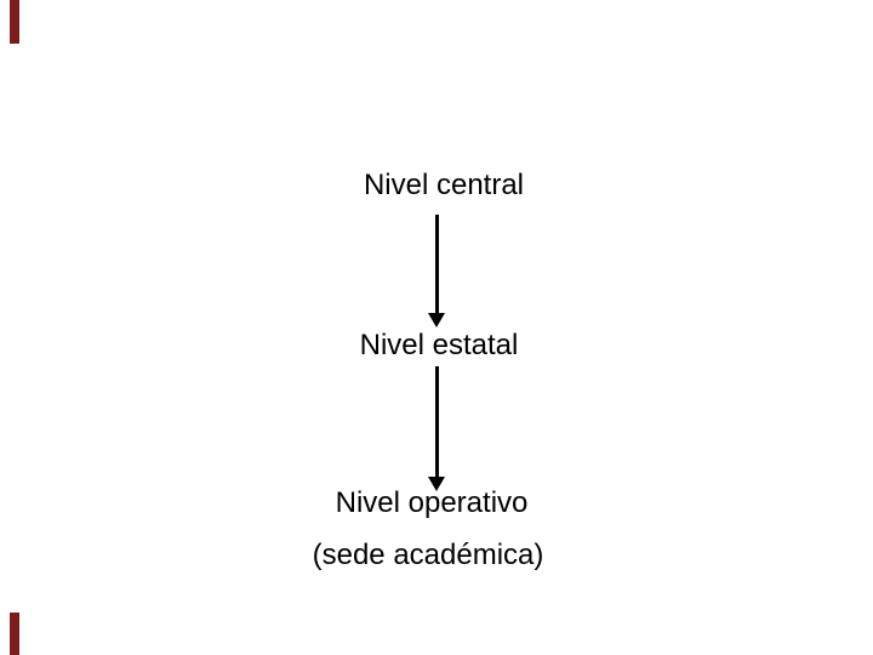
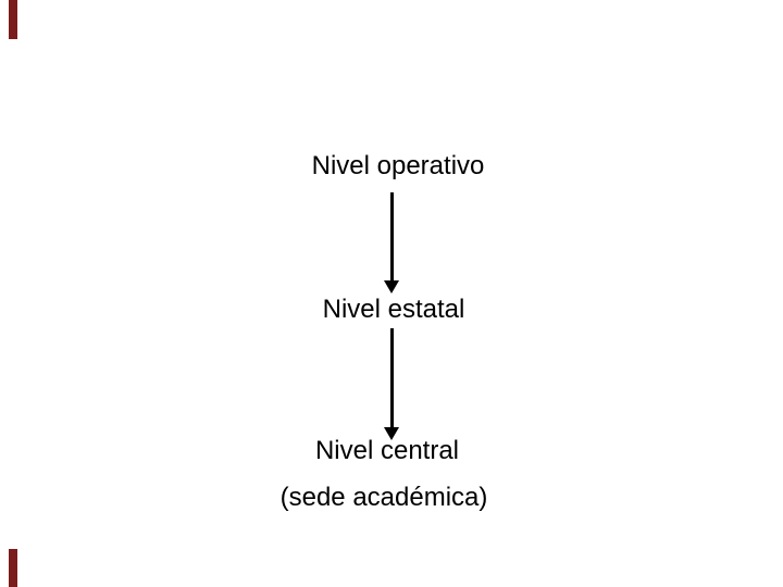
- Nivel central
+ Nivel operativo
  Nivel estatal
- Nivel operativo
+ Nivel central
  (sede académica)
